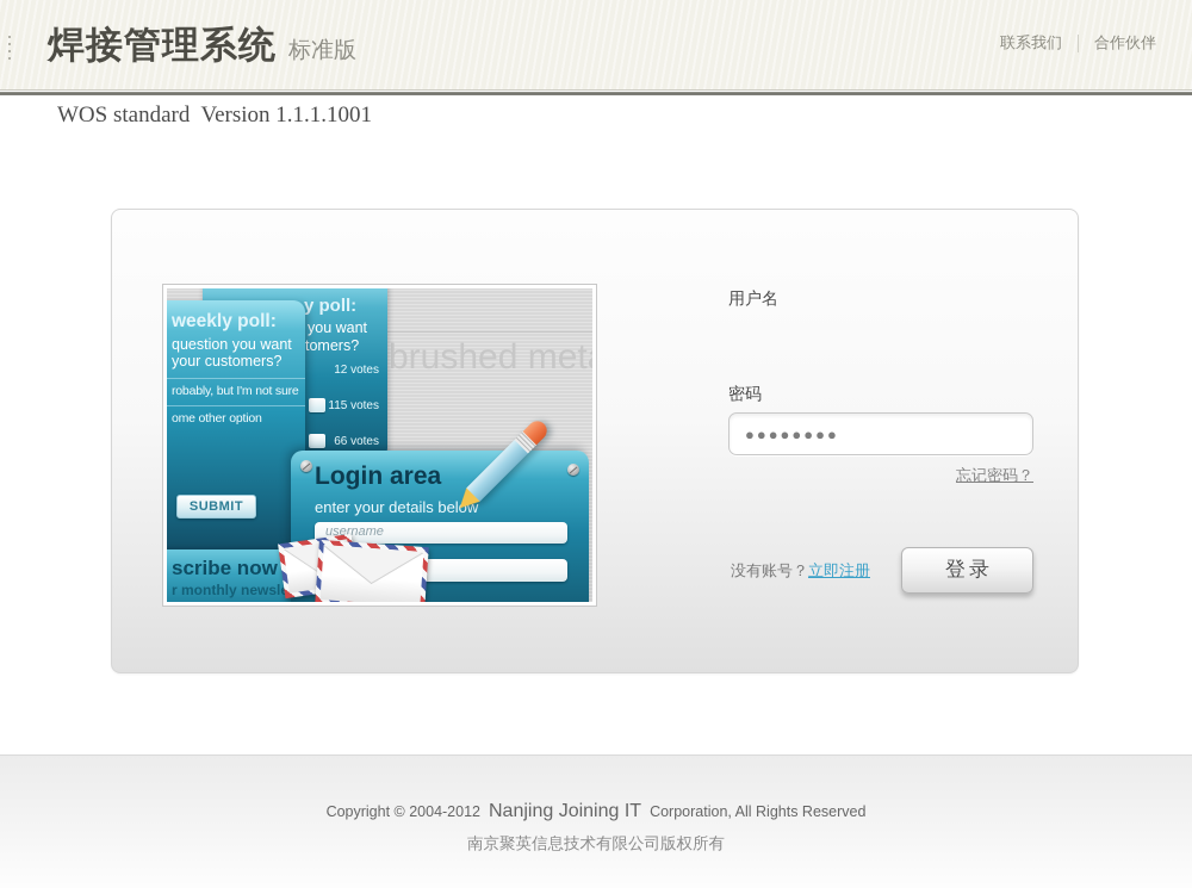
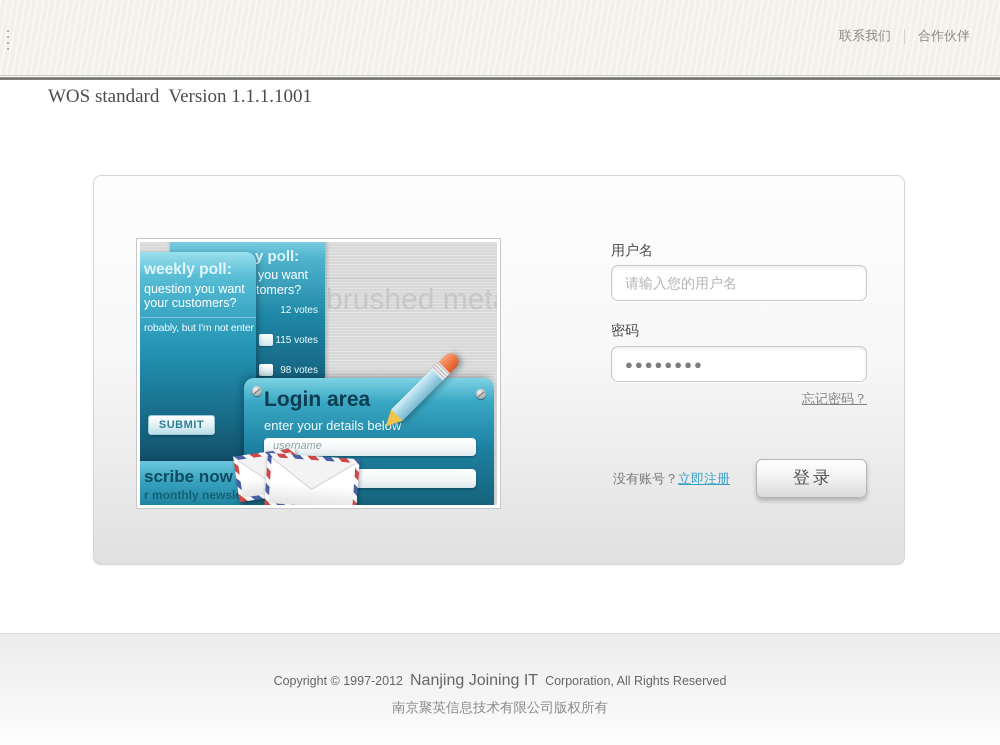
- 焊接管理系统 标准版
  联系我们
  合作伙伴
  WOS standard Version 1.1.1.1001
  brushed met
  y poll:
  you want
  tomers?
  12 votes
  115 votes
- 66 votes
+ 98 votes
  weekly poll:
  question you want
  your customers?
- robably, but I'm not sure
+ robably, but I'm not enter
- ome other option
  SUBMIT
  scribe now
  r monthly newsl
  Login area
  enter your details below
  username
  用户名
+ 请输入您的用户名
  密码
  ●●●●●●●●
  忘记密码？
  没有账号？
  立即注册
  登录
- Copyright © 2004-2012
+ Copyright © 1997-2012
  Nanjing Joining IT
  Corporation, All Rights Reserved
  南京聚英信息技术有限公司版权所有
